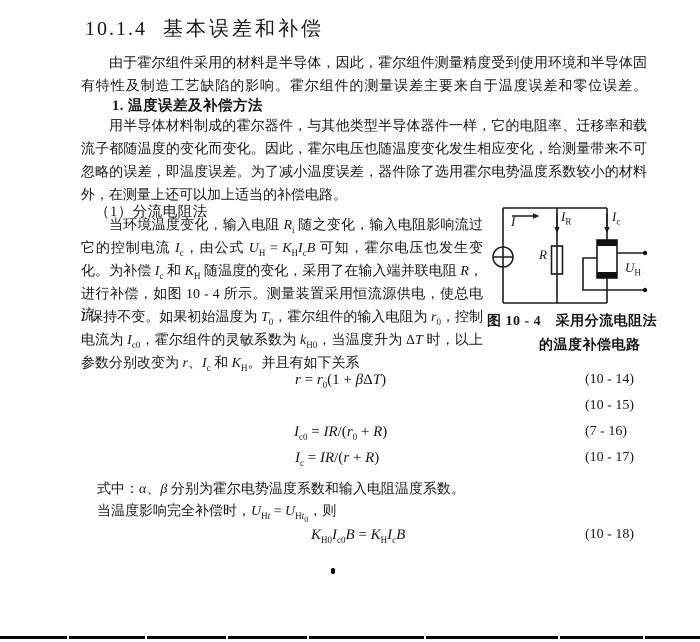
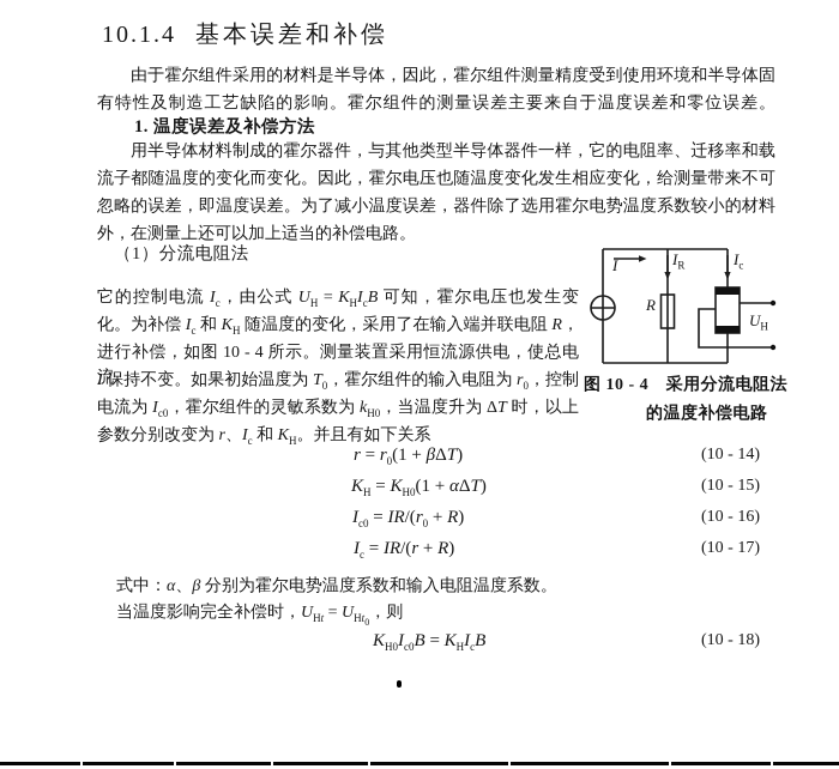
  10.1.4 基本误差和补偿
  由于霍尔组件采用的材料是半导体，因此，霍尔组件测量精度受到使用环境和半导体固
  有特性及制造工艺缺陷的影响。霍尔组件的测量误差主要来自于温度误差和零位误差。
  1. 温度误差及补偿方法
  用半导体材料制成的霍尔器件，与其他类型半导体器件一样，它的电阻率、迁移率和载
  流子都随温度的变化而变化。因此，霍尔电压也随温度变化发生相应变化，给测量带来不可
  忽略的误差，即温度误差。为了减小温度误差，器件除了选用霍尔电势温度系数较小的材料
  外，在测量上还可以加上适当的补偿电路。
  （1）分流电阻法
- 当环境温度变化，输入电阻 Ri 随之变化，输入电阻影响流过
  它的控制电流 Ic，由公式 UH = KHIcB 可知，霍尔电压也发生变
  化。为补偿 Ic 和 KH 随温度的变化，采用了在输入端并联电阻 R，
  进行补偿，如图 10 - 4 所示。测量装置采用恒流源供电，使总电流
  I 保持不变。如果初始温度为 T0，霍尔组件的输入电阻为 r0，控制
  电流为 Ic0，霍尔组件的灵敏系数为 kH0，当温度升为 ΔT 时，以上
  参数分别改变为 r、Ic 和 KH。并且有如下关系
  I
  IR
  Ic
  R
  UH
  图 10 - 4 采用分流电阻法
  的温度补偿电路
  r = r0(1 + βΔT)
  (10 - 14)
+ KH = KH0(1 + αΔT)
  (10 - 15)
  Ic0 = IR/(r0 + R)
- (7 - 16)
+ (10 - 16)
  Ic = IR/(r + R)
  (10 - 17)
  式中：α、β 分别为霍尔电势温度系数和输入电阻温度系数。
  当温度影响完全补偿时，UHt = UHt0，则
  KH0Ic0B = KHIcB
  (10 - 18)
